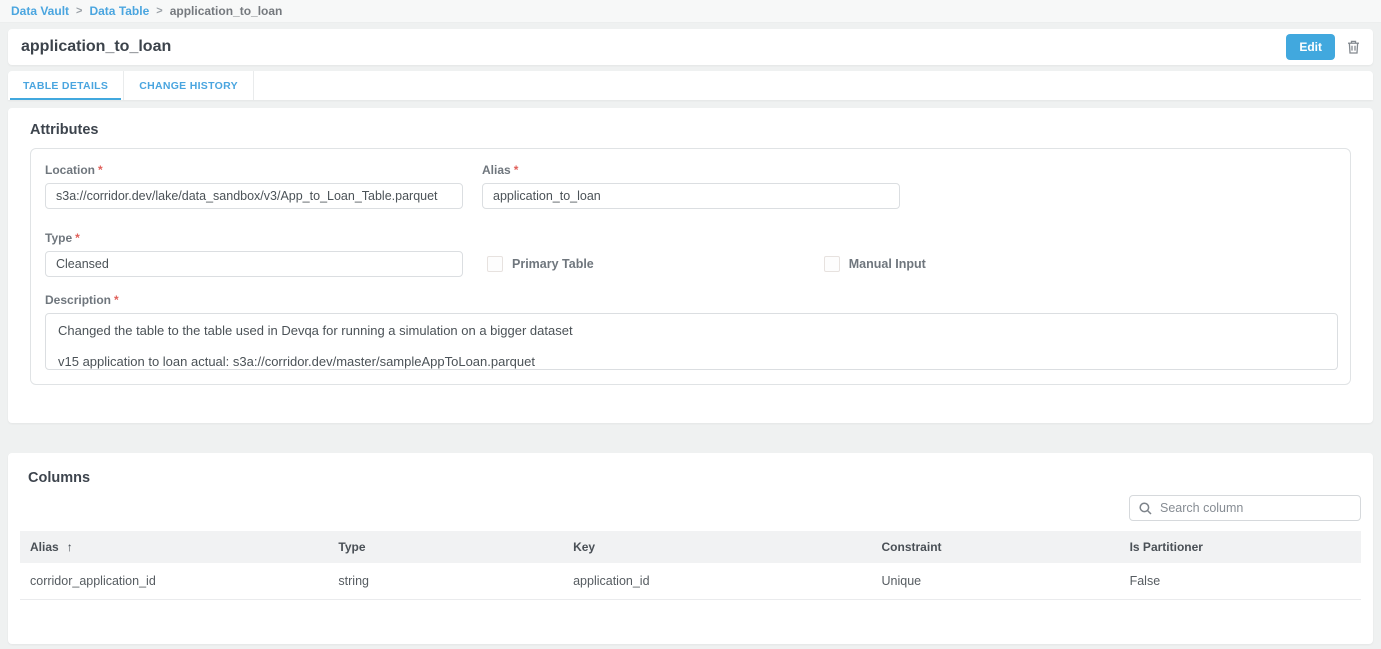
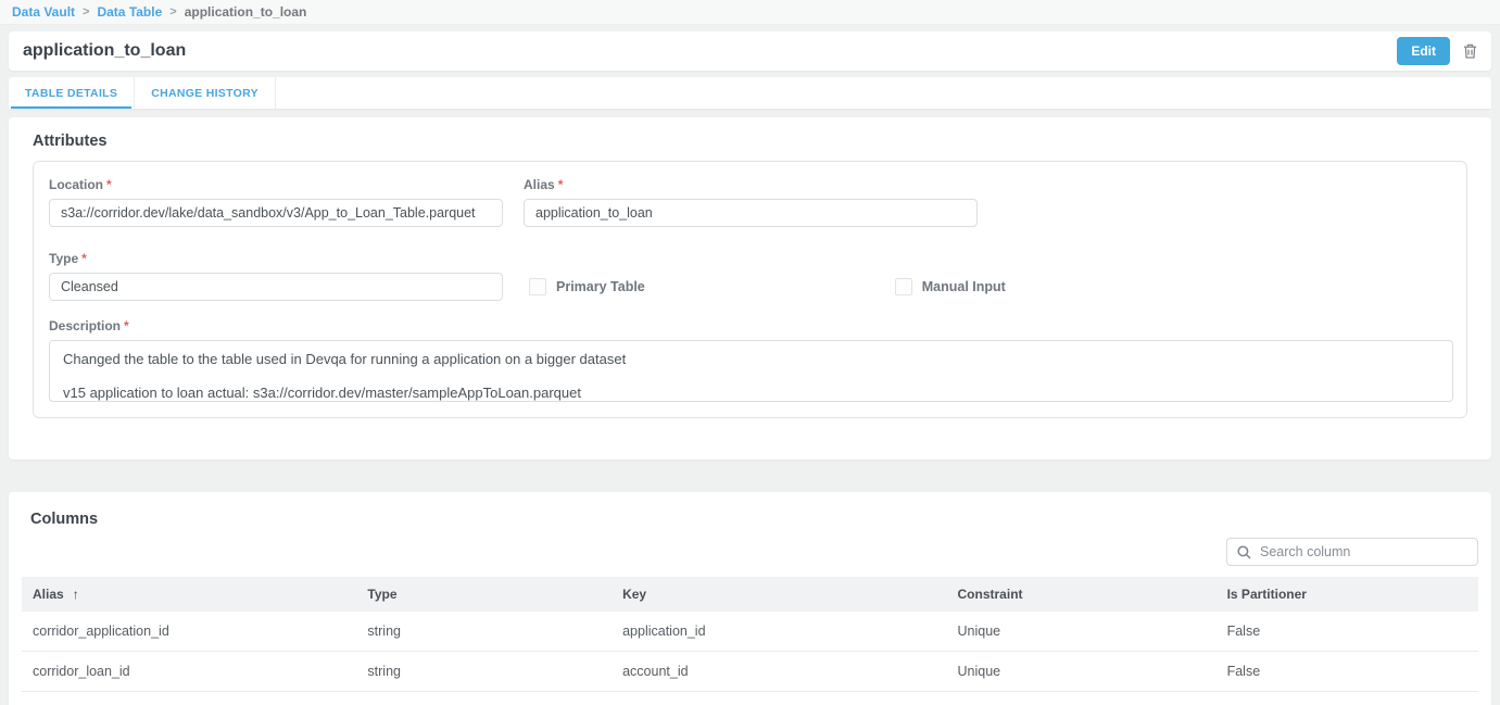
  Data Vault
  >
  Data Table
  >
  application_to_loan
  application_to_loan
  Edit
  TABLE DETAILS
  CHANGE HISTORY
  Attributes
  Location *
  s3a://corridor.dev/lake/data_sandbox/v3/App_to_Loan_Table.parquet
  Alias *
  application_to_loan
  Type *
  Cleansed
  Primary Table
  Manual Input
  Description *
- Changed the table to the table used in Devqa for running a simulation on a bigger dataset
+ Changed the table to the table used in Devqa for running a application on a bigger dataset
  v15 application to loan actual: s3a://corridor.dev/master/sampleAppToLoan.parquet
  Columns
  Search column
  Alias ↑	Type	Key	Constraint	Is Partitioner
  corridor_application_id	string	application_id	Unique	False
+ corridor_loan_id	string	account_id	Unique	False
